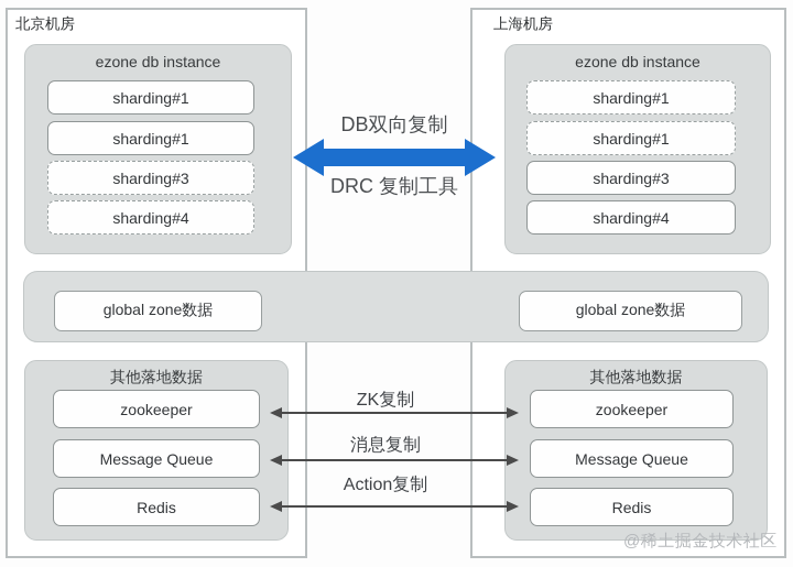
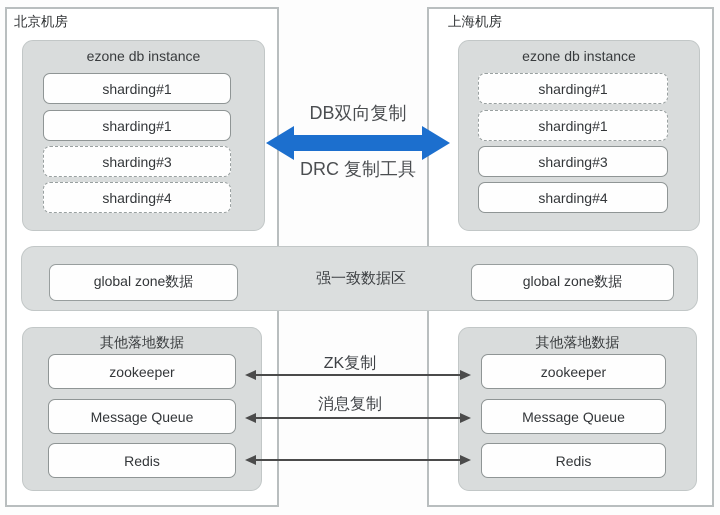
  北京机房
  上海机房
  ezone db instance
  sharding#1
  sharding#1
  sharding#3
  sharding#4
  ezone db instance
  sharding#1
  sharding#1
  sharding#3
  sharding#4
  DB双向复制
  DRC 复制工具
  global zone数据
+ 强一致数据区
  global zone数据
  其他落地数据
  zookeeper
  Message Queue
  Redis
  其他落地数据
  zookeeper
  Message Queue
  Redis
  ZK复制
  消息复制
- Action复制
- @稀土掘金技术社区
